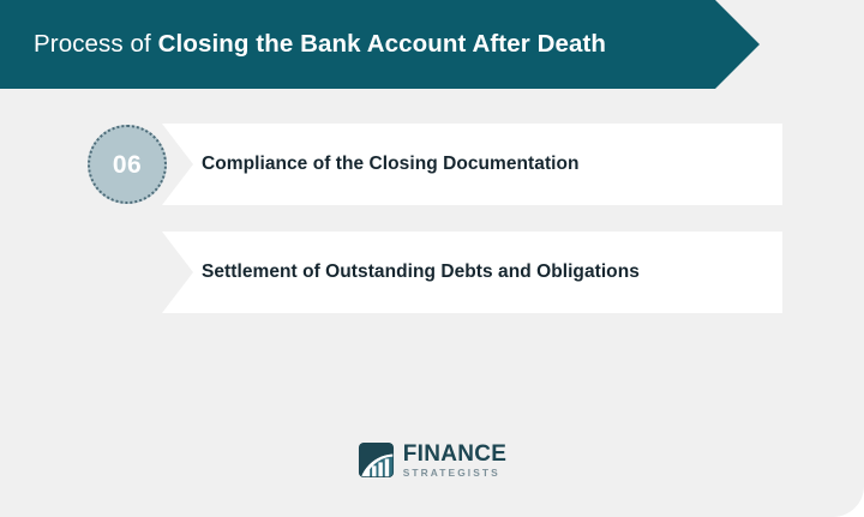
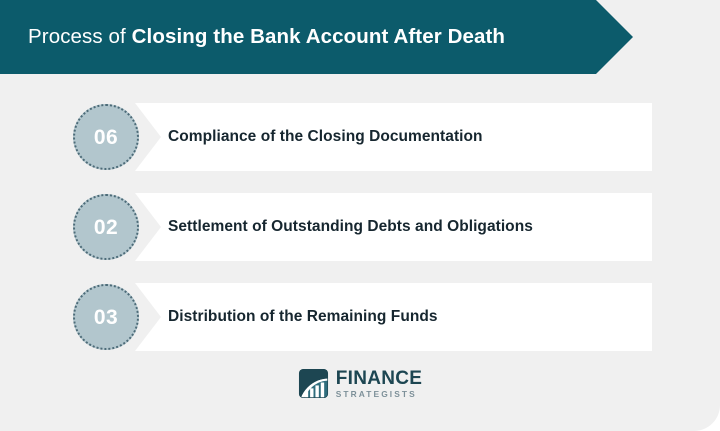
  Process of Closing the Bank Account After Death
  Compliance of the Closing Documentation
  06
  Settlement of Outstanding Debts and Obligations
+ 02
+ Distribution of the Remaining Funds
+ 03
  FINANCE
  STRATEGISTS
